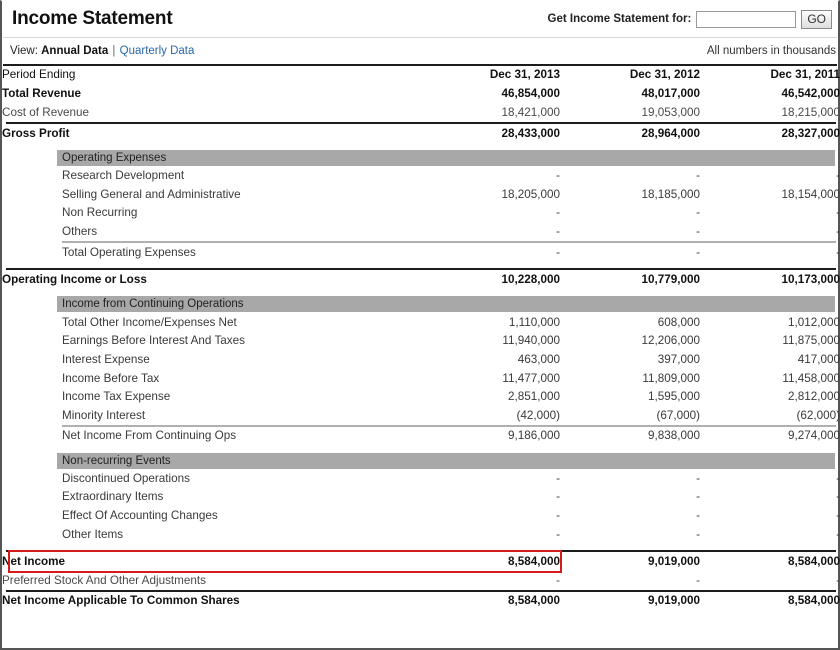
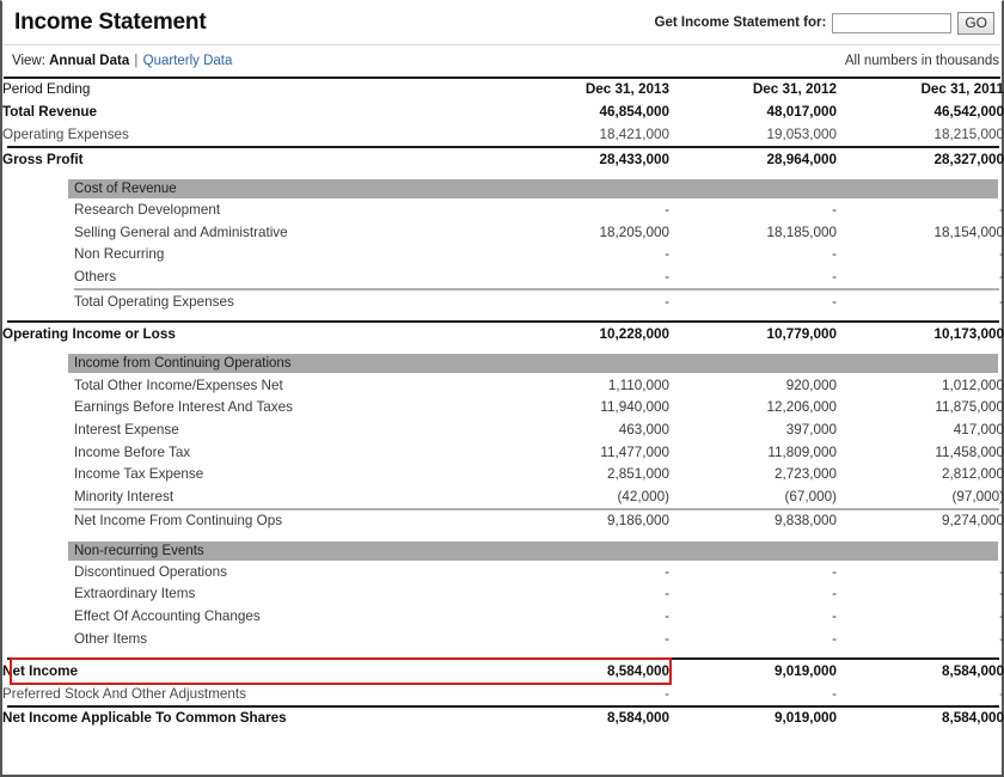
  Income Statement
  Get Income Statement for:
  GO
  View: Annual Data | Quarterly Data
  All numbers in thousands
  Period Ending	Dec 31, 2013	Dec 31, 2012	Dec 31, 2011
  Total Revenue	46,854,000	48,017,000	46,542,000
- Cost of Revenue	18,421,000	19,053,000	18,215,000
+ Operating Expenses	18,421,000	19,053,000	18,215,000
  Gross Profit	28,433,000	28,964,000	28,327,000
- Operating Expenses
+ Cost of Revenue
  Research Development	-	-	-
  Selling General and Administrative	18,205,000	18,185,000	18,154,000
  Non Recurring	-	-	-
  Others	-	-	-
  Total Operating Expenses	-	-	-
  Operating Income or Loss	10,228,000	10,779,000	10,173,000
  Income from Continuing Operations
- Total Other Income/Expenses Net	1,110,000	608,000	1,012,000
+ Total Other Income/Expenses Net	1,110,000	920,000	1,012,000
  Earnings Before Interest And Taxes	11,940,000	12,206,000	11,875,000
  Interest Expense	463,000	397,000	417,000
  Income Before Tax	11,477,000	11,809,000	11,458,000
- Income Tax Expense	2,851,000	1,595,000	2,812,000
+ Income Tax Expense	2,851,000	2,723,000	2,812,000
- Minority Interest	(42,000)	(67,000)	(62,000)
+ Minority Interest	(42,000)	(67,000)	(97,000)
  Net Income From Continuing Ops	9,186,000	9,838,000	9,274,000
  Non-recurring Events
  Discontinued Operations	-	-	-
  Extraordinary Items	-	-	-
  Effect Of Accounting Changes	-	-	-
  Other Items	-	-	-
  Net Income	8,584,000	9,019,000	8,584,000
  Preferred Stock And Other Adjustments	-	-	-
  Net Income Applicable To Common Shares	8,584,000	9,019,000	8,584,000
